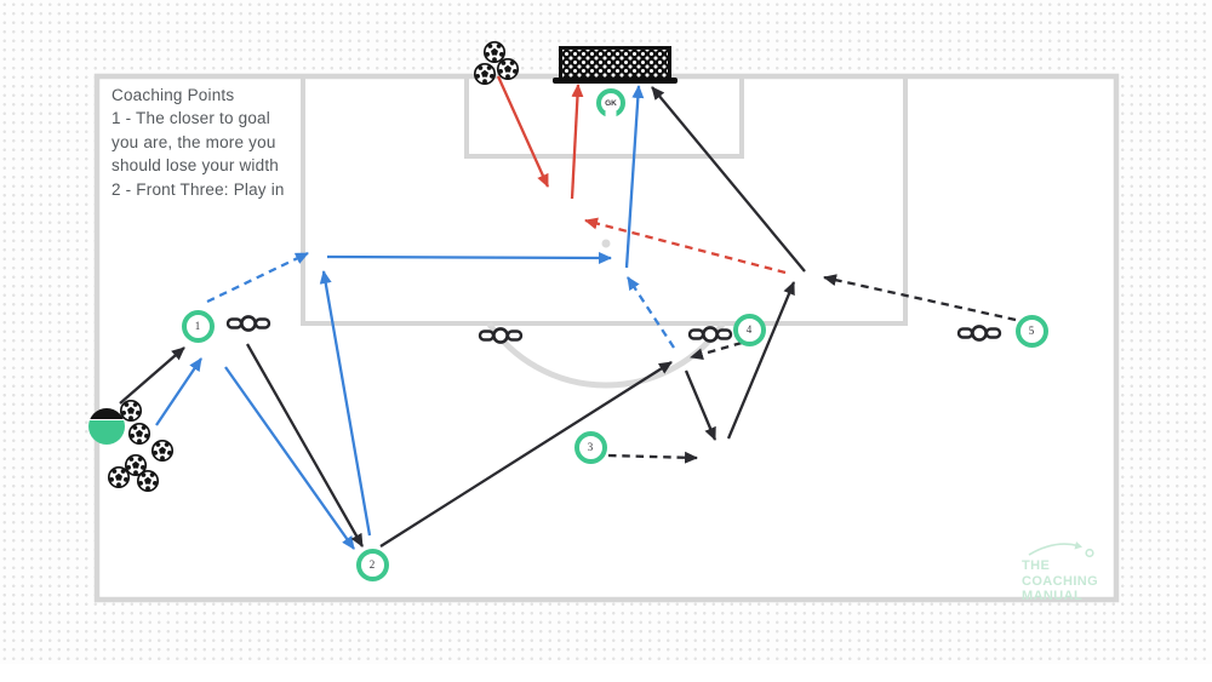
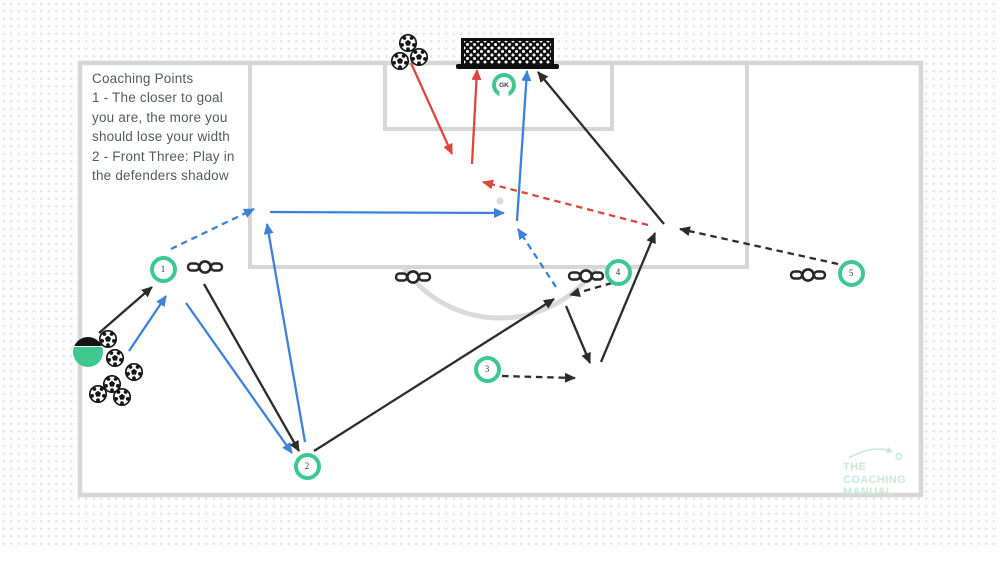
  Coaching Points
  1 - The closer to goal
  you are, the more you
  should lose your width
  2 - Front Three: Play in
+ the defenders shadow
  THE
  COACHING
  MANUAL
  1
  2
  3
  4
  5
